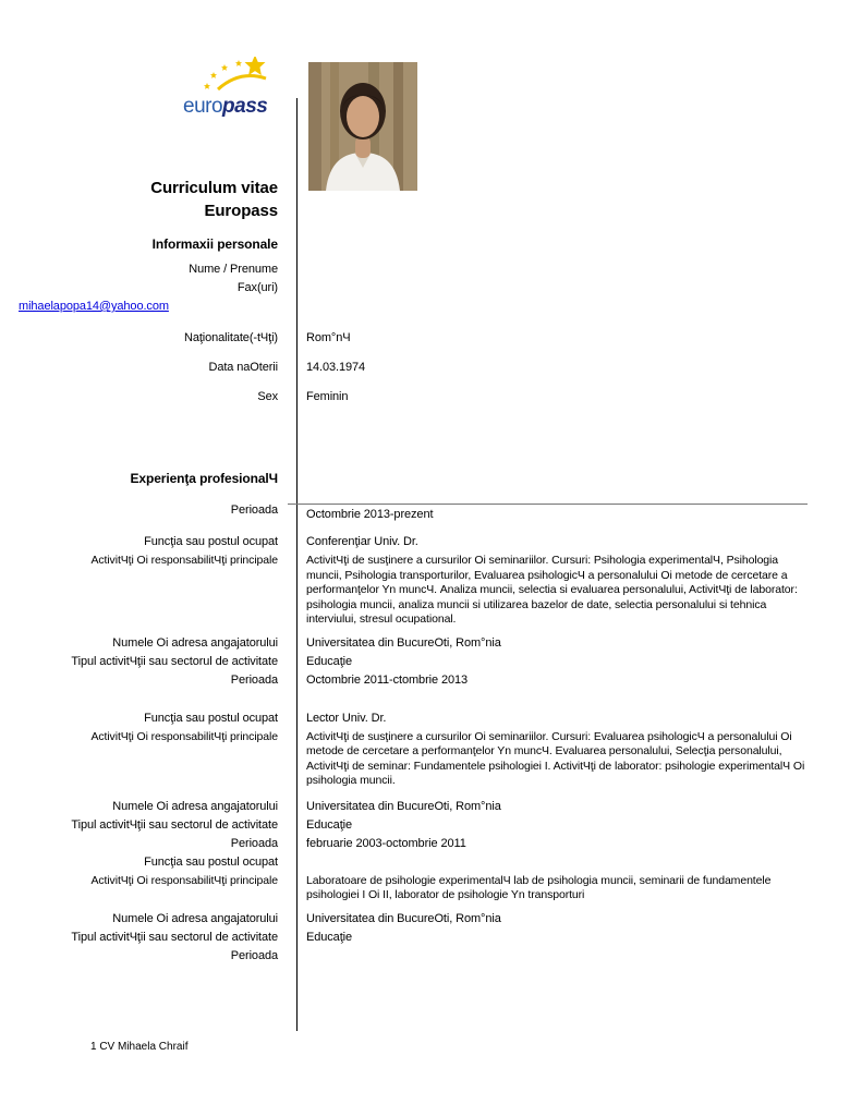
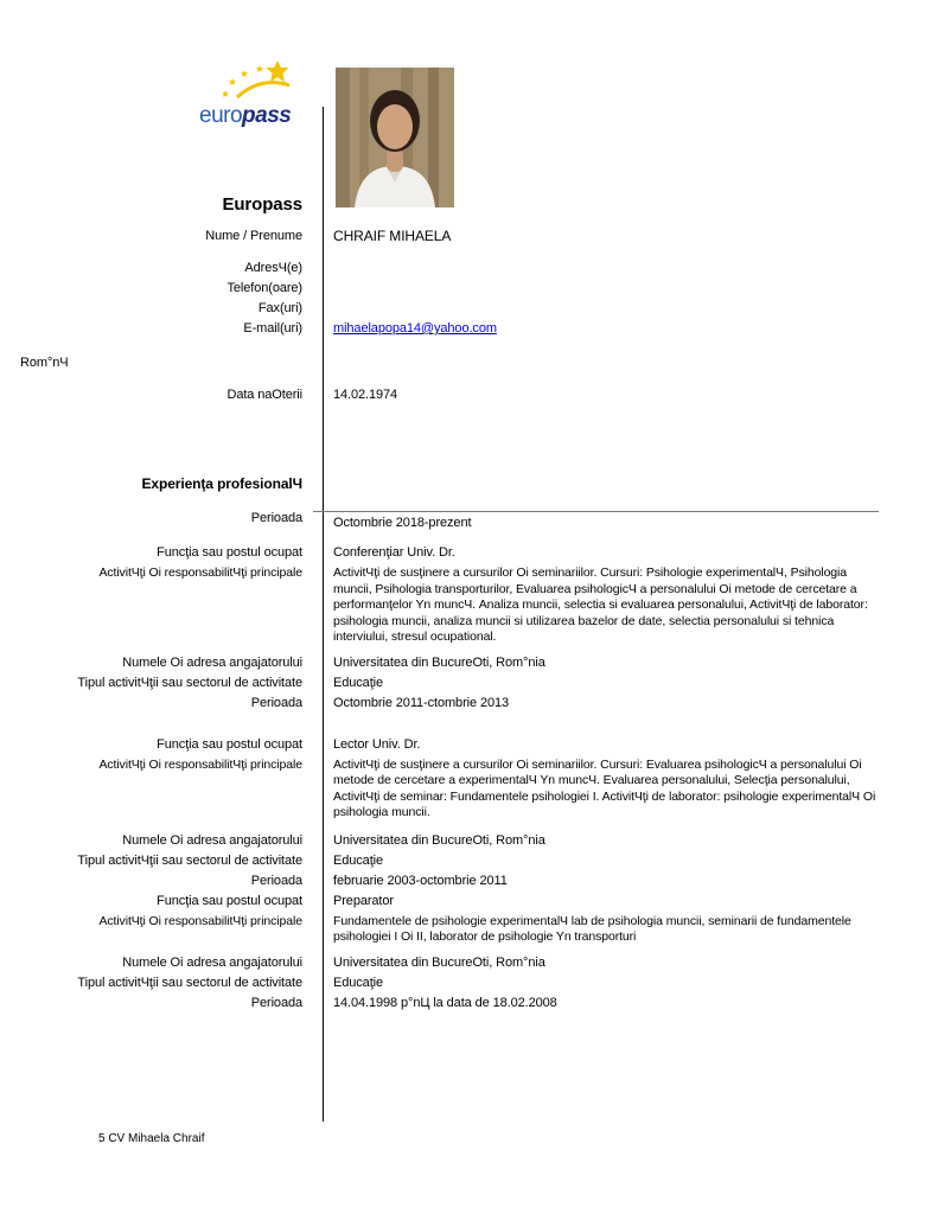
  europass
- Curriculum vitae
  Europass
- Informaxii personale
  Nume / Prenume
+ CHRAIF MIHAELA
+ AdresЧ(e)
+ Telefon(oare)
  Fax(uri)
+ E-mail(uri)
  mihaelapopa14@yahoo.com
- Naţionalitate(-tЧţi)
  Rom°nЧ
  Data naOterii
- 14.03.1974
+ 14.02.1974
- Sex
- Feminin
  Experienţa profesionalЧ
  Perioada
- Octombrie 2013-prezent
+ Octombrie 2018-prezent
  Funcţia sau postul ocupat
  Conferenţiar Univ. Dr.
  ActivitЧţi Oi responsabilitЧţi principale
- ActivitЧţi de susţinere a cursurilor Oi seminariilor. Cursuri: Psihologia experimentalЧ, Psihologia muncii, Psihologia transporturilor, Evaluarea psihologicЧ a personalului Oi metode de cercetare a performanţelor Yn muncЧ. Analiza muncii, selectia si evaluarea personalului, ActivitЧţi de laborator: psihologia muncii, analiza muncii si utilizarea bazelor de date, selectia personalului si tehnica interviului, stresul ocupational.
+ ActivitЧţi de susţinere a cursurilor Oi seminariilor. Cursuri: Psihologie experimentalЧ, Psihologia muncii, Psihologia transporturilor, Evaluarea psihologicЧ a personalului Oi metode de cercetare a performanţelor Yn muncЧ. Analiza muncii, selectia si evaluarea personalului, ActivitЧţi de laborator: psihologia muncii, analiza muncii si utilizarea bazelor de date, selectia personalului si tehnica interviului, stresul ocupational.
  Numele Oi adresa angajatorului
  Universitatea din BucureOti, Rom°nia
  Tipul activitЧţii sau sectorul de activitate
  Educaţie
  Perioada
  Octombrie 2011-ctombrie 2013
  Funcţia sau postul ocupat
  Lector Univ. Dr.
  ActivitЧţi Oi responsabilitЧţi principale
- ActivitЧţi de susţinere a cursurilor Oi seminariilor. Cursuri: Evaluarea psihologicЧ a personalului Oi metode de cercetare a performanţelor Yn muncЧ. Evaluarea personalului, Selecţia personalului, ActivitЧţi de seminar: Fundamentele psihologiei I. ActivitЧţi de laborator: psihologie experimentalЧ Oi psihologia muncii.
+ ActivitЧţi de susţinere a cursurilor Oi seminariilor. Cursuri: Evaluarea psihologicЧ a personalului Oi metode de cercetare a experimentalЧ Yn muncЧ. Evaluarea personalului, Selecţia personalului, ActivitЧţi de seminar: Fundamentele psihologiei I. ActivitЧţi de laborator: psihologie experimentalЧ Oi psihologia muncii.
  Numele Oi adresa angajatorului
  Universitatea din BucureOti, Rom°nia
  Tipul activitЧţii sau sectorul de activitate
  Educaţie
  Perioada
  februarie 2003-octombrie 2011
  Funcţia sau postul ocupat
+ Preparator
  ActivitЧţi Oi responsabilitЧţi principale
- Laboratoare de psihologie experimentalЧ lab de psihologia muncii, seminarii de fundamentele psihologiei I Oi II, laborator de psihologie Yn transporturi
+ Fundamentele de psihologie experimentalЧ lab de psihologia muncii, seminarii de fundamentele psihologiei I Oi II, laborator de psihologie Yn transporturi
  Numele Oi adresa angajatorului
  Universitatea din BucureOti, Rom°nia
  Tipul activitЧţii sau sectorul de activitate
  Educaţie
  Perioada
+ 14.04.1998 p°nЦ la data de 18.02.2008
- 1 CV Mihaela Chraif
+ 5 CV Mihaela Chraif
